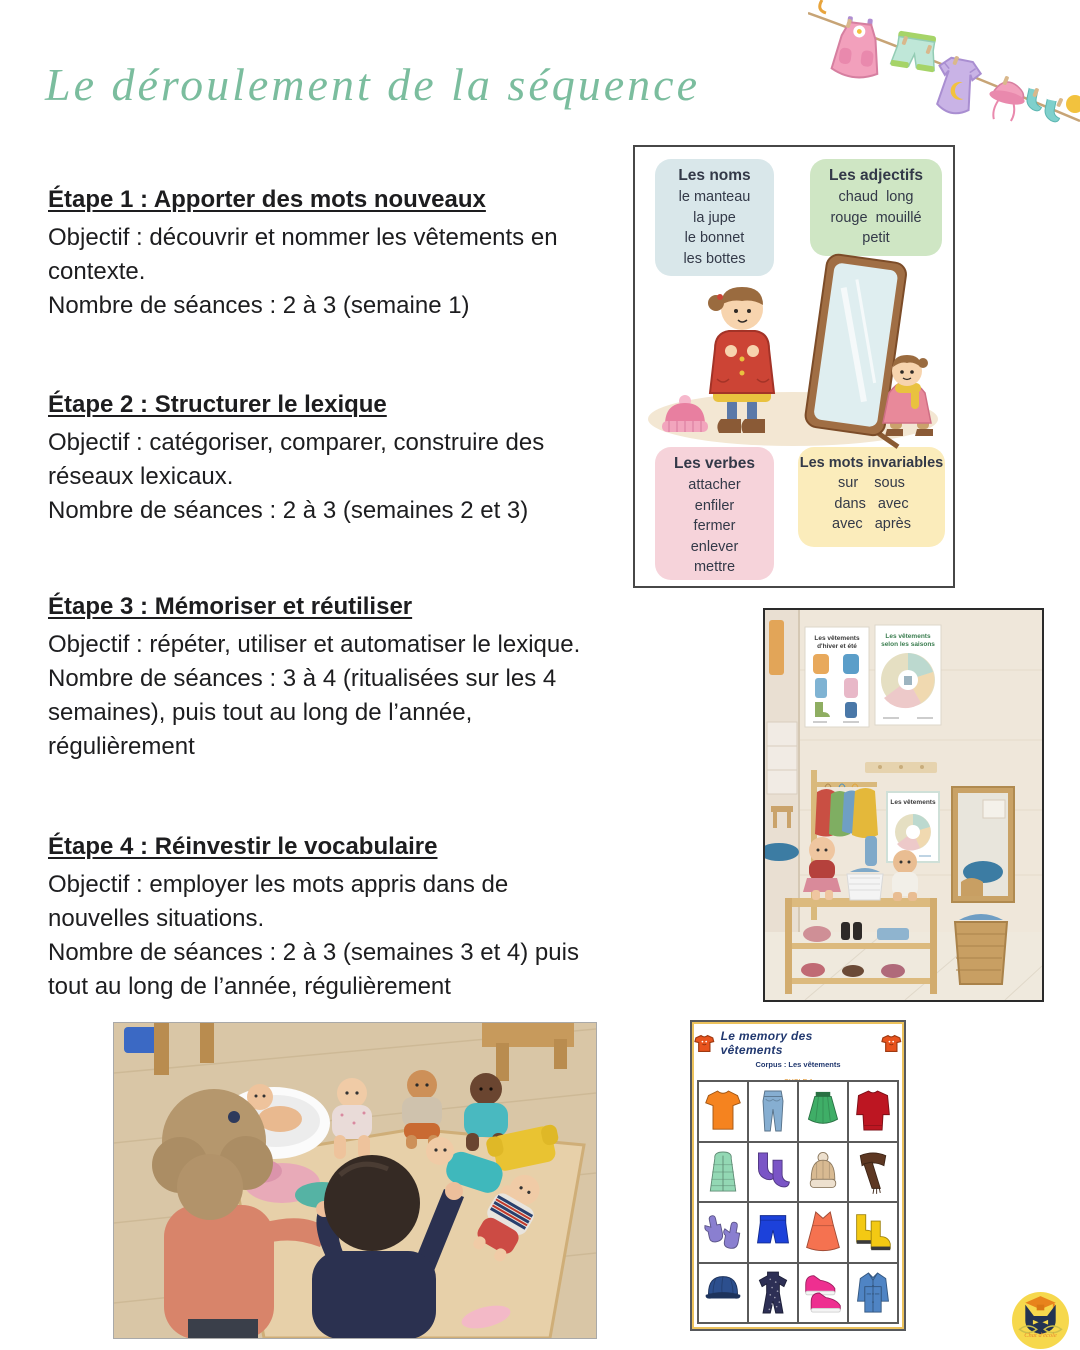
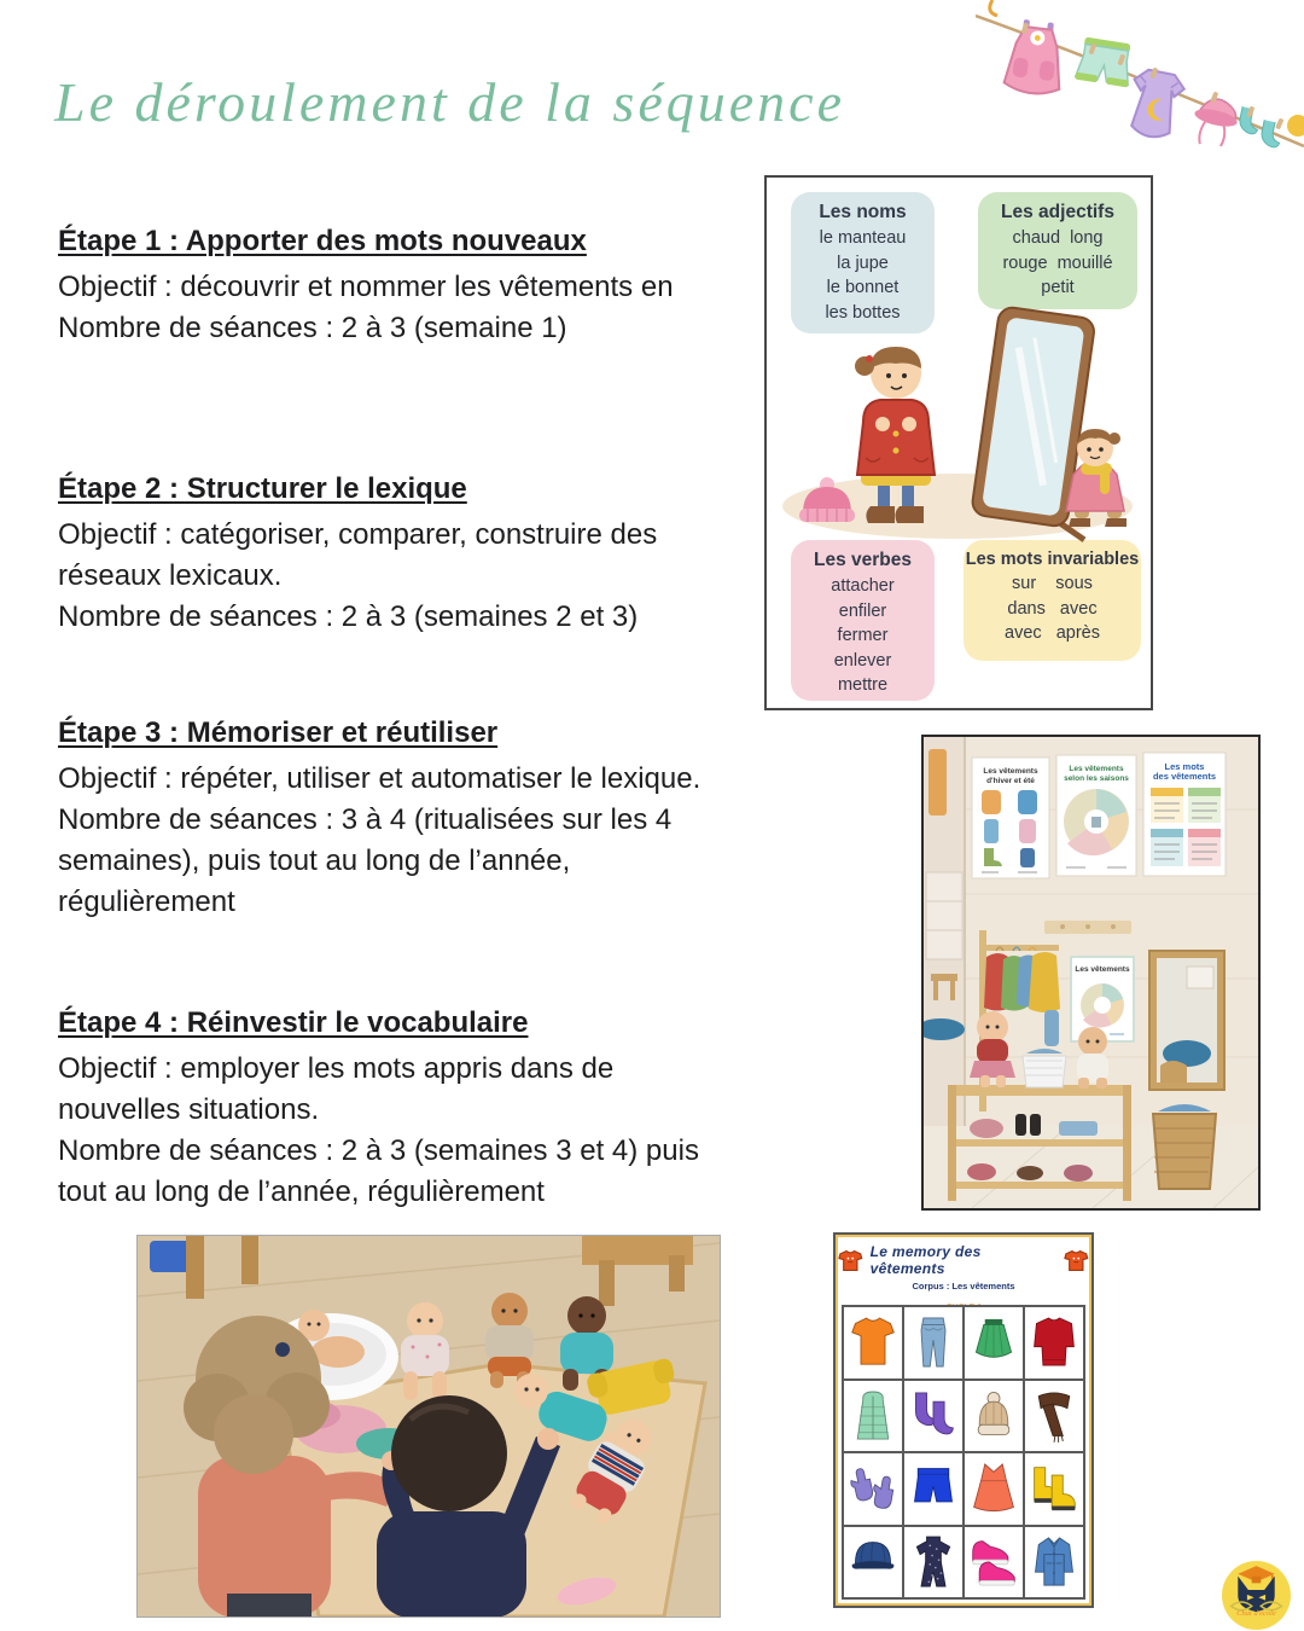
  Le déroulement de la séquence
  Étape 1 : Apporter des mots nouveaux
  Objectif : découvrir et nommer les vêtements en
- contexte.
  Nombre de séances : 2 à 3 (semaine 1)
  Étape 2 : Structurer le lexique
  Objectif : catégoriser, comparer, construire des
  réseaux lexicaux.
  Nombre de séances : 2 à 3 (semaines 2 et 3)
  Étape 3 : Mémoriser et réutiliser
  Objectif : répéter, utiliser et automatiser le lexique.
  Nombre de séances : 3 à 4 (ritualisées sur les 4
  semaines), puis tout au long de l’année,
  régulièrement
  Étape 4 : Réinvestir le vocabulaire
  Objectif : employer les mots appris dans de
  nouvelles situations.
  Nombre de séances : 2 à 3 (semaines 3 et 4) puis
  tout au long de l’année, régulièrement
  Les noms
  le manteau
  la jupe
  le bonnet
  les bottes
  Les adjectifs
  chaud long
  rouge mouillé
  petit
  Les verbes
  attacher
  enfiler
  fermer
  enlever
  mettre
  Les mots invariables
  sur sous
  dans avec
  avec après
+ Les mots des vêtements
  Le memory des vêtements
  Corpus : Les vêtements
